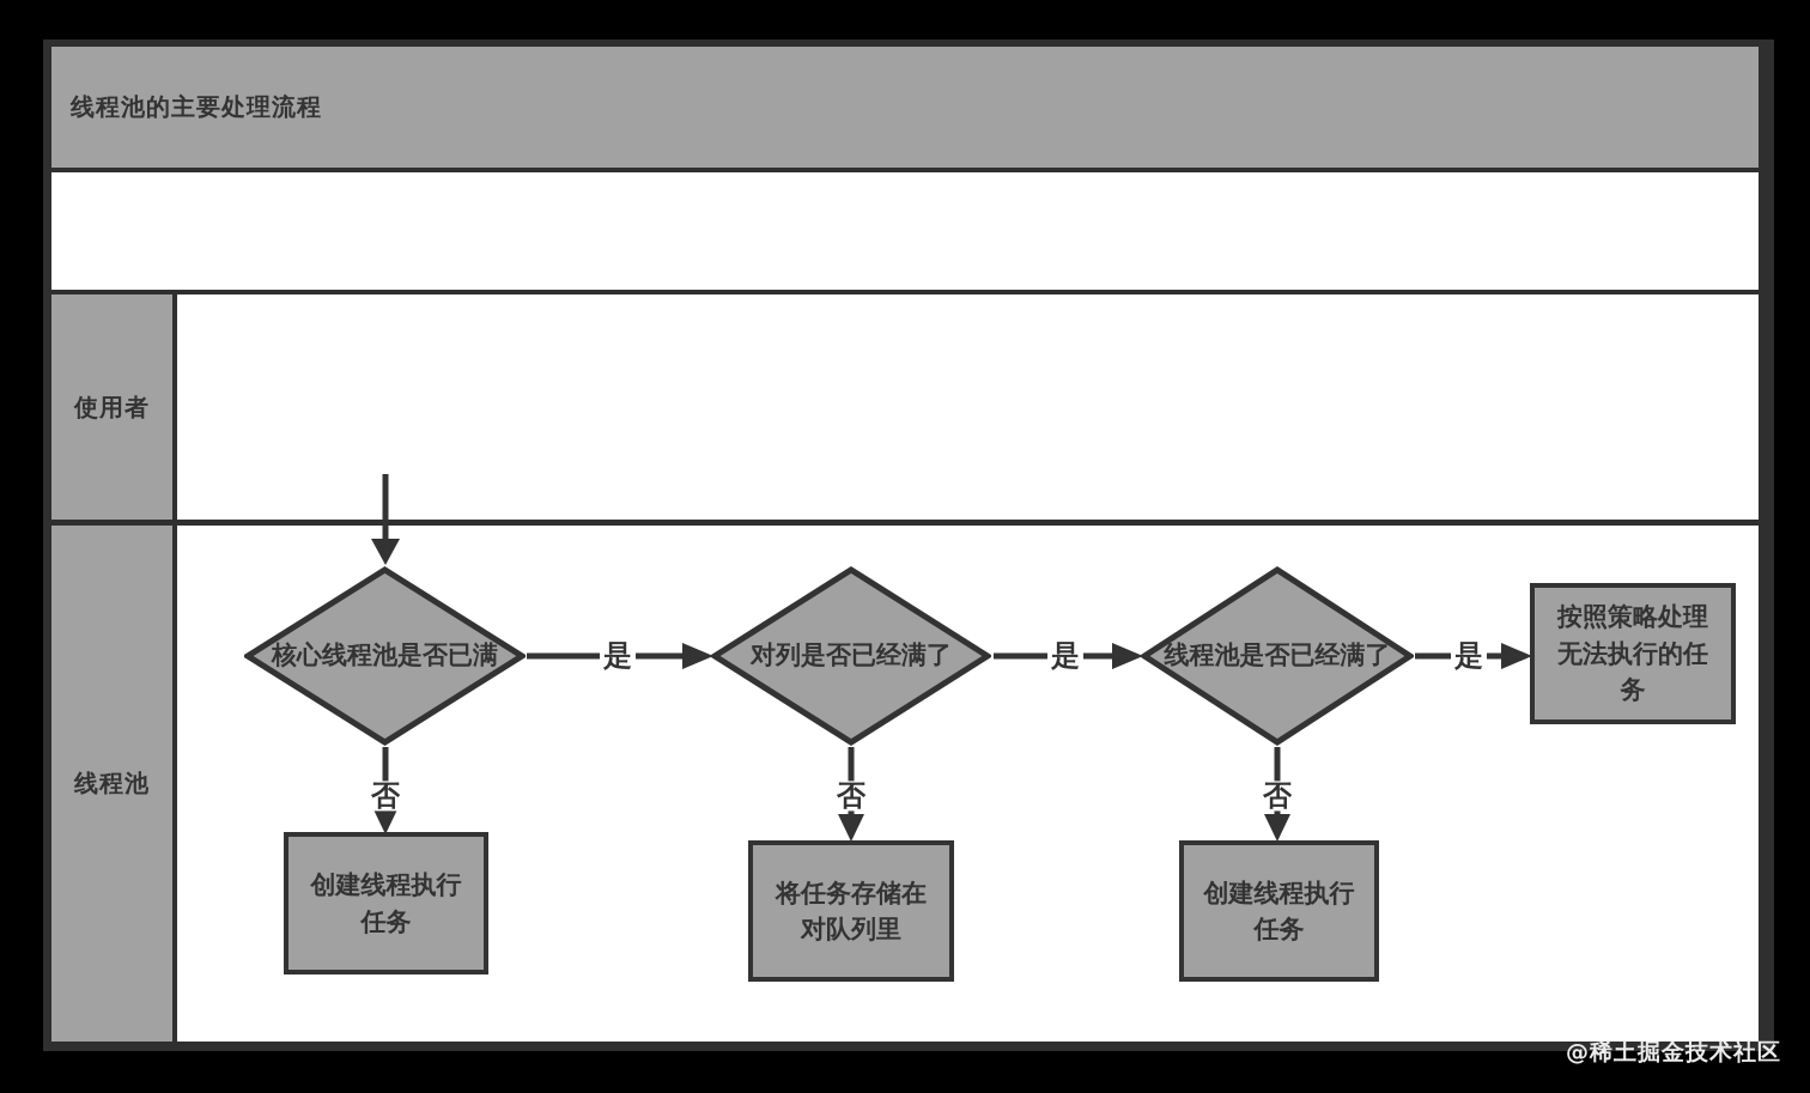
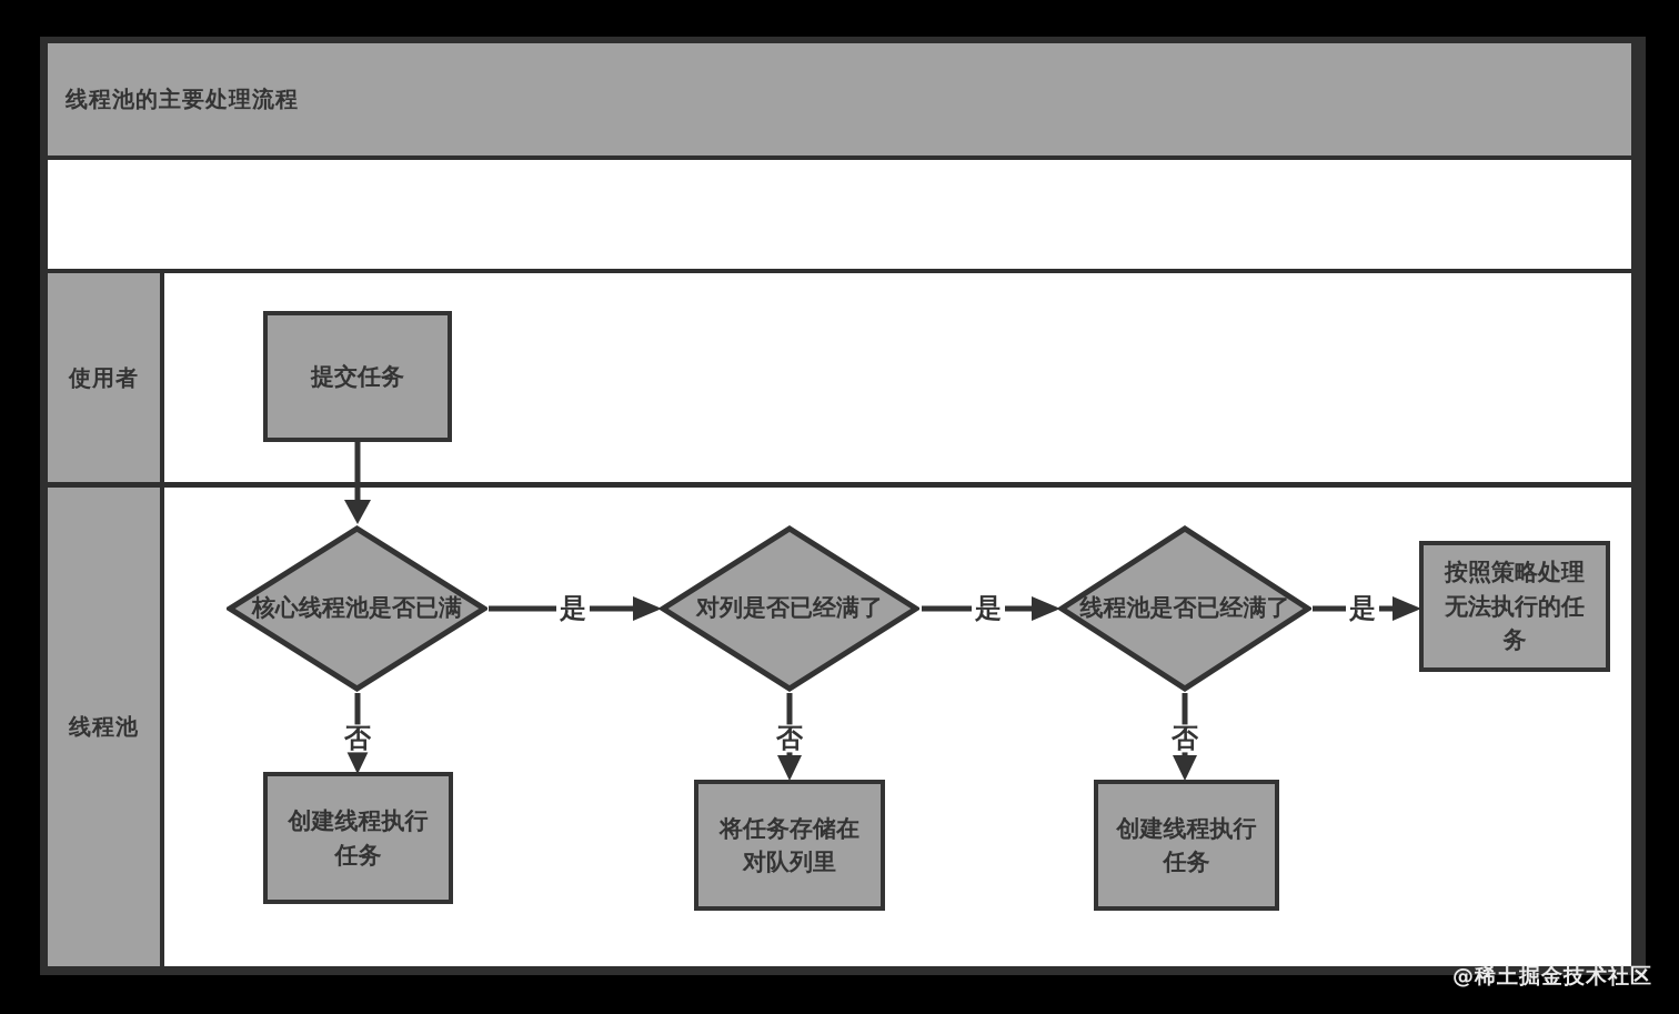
  线程池的主要处理流程
  使用者
  线程池
+ 提交任务
  核心线程池是否已满
  对列是否已经满了
  线程池是否已经满了
  按照策略处理无法执行的任务
  创建线程执行任务
  将任务存储在对队列里
  创建线程执行任务
  是
  是
  是
  否
  否
  否
  @稀土掘金技术社区
